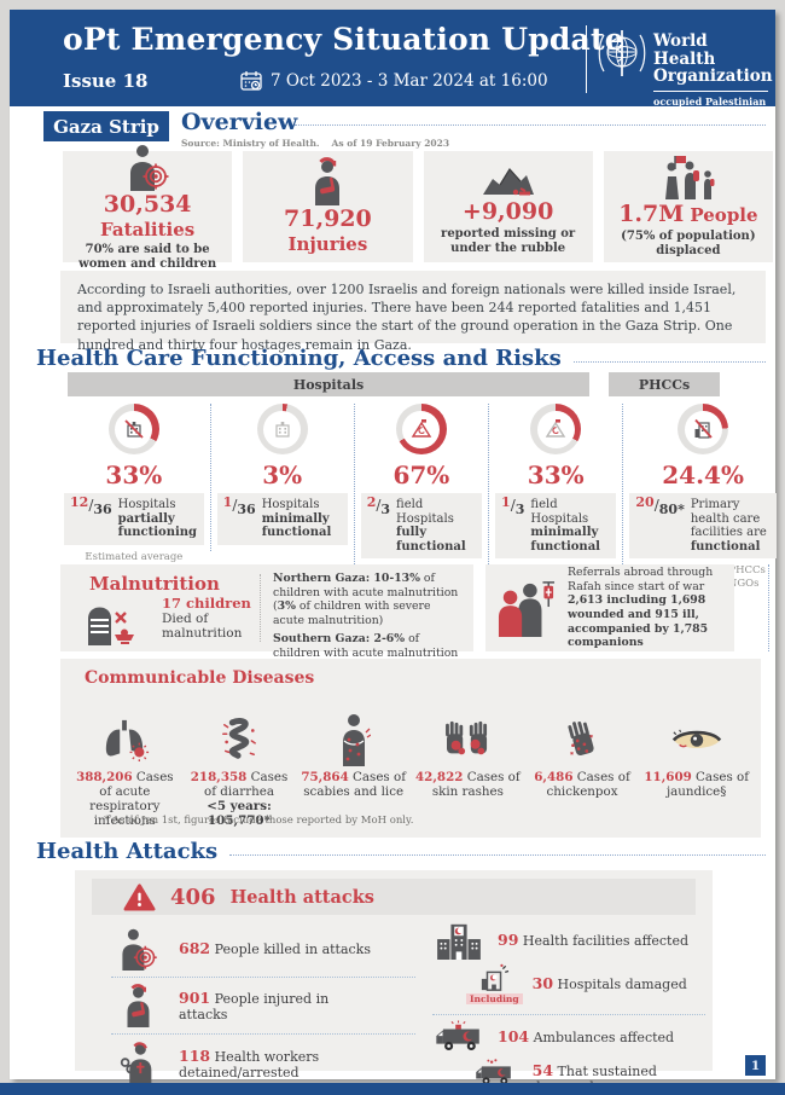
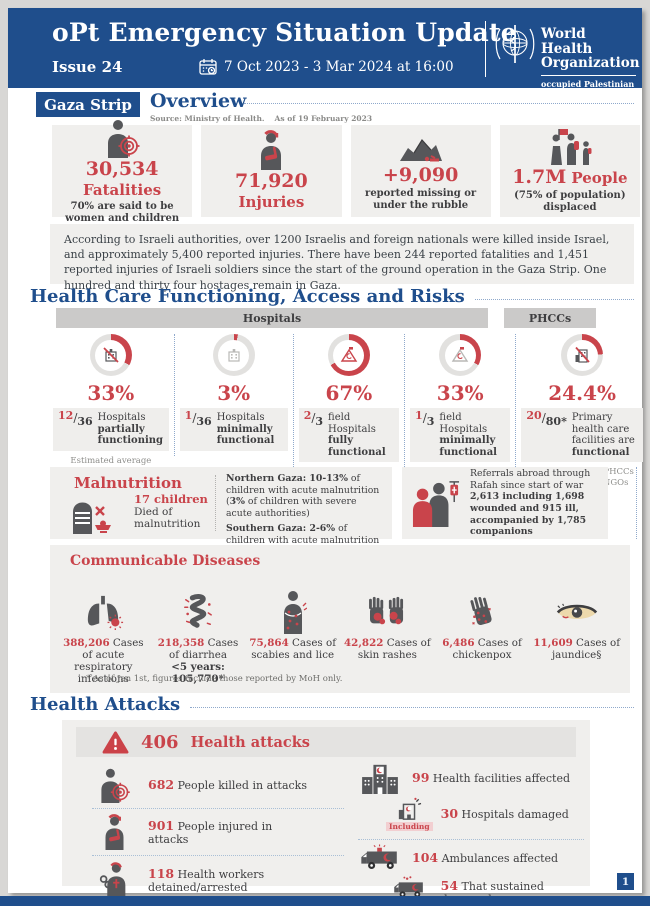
  oPt Emergency Situation Updat
- Issue 18
+ Issue 24
  7 Oct 2023 - 3 Mar 2024 at 16:00
  World Health
  Organization
  Gaza Strip
  Overview
  Source: Ministry of Health. As of 19 February 2023
  30,534 Fatalities
  70% are said to be women and children
  71,920 Injuries
  +9,090
  reported missing or under the rubble
  1.7M People
  (75% of population) displaced
  According to Israeli authorities, over 1200 Israelis and foreign nationals were killed inside Israel, and approximately 5,400 reported injuries. There have been 244 reported fatalities and 1,451 reported injuries of Israeli soldiers since the start of the ground operation in the Gaza Strip. One hundred and thirty four hostages remain in Gaza.
  Health Care Functioning, Access and Risks
  Hospitals
  PHCCs
  33%
  12/36
  Hospitals partially functioning
  Estimated average
  3%
  1/36
  Hospitals minimally functional
  67%
  2/3
  field Hospitals fully functional
  33%
  1/3
  field Hospitals minimally functional
  24.4%
  20/80*
  Primary health care facilities are functional
  Malnutrition
  17 children
  Died of malnutrition
- Northern Gaza: 10-13% of children with acute malnutrition (3% of children with severe acute malnutrition)
+ Northern Gaza: 10-13% of children with acute malnutrition (3% of children with severe acute authorities)
  Southern Gaza: 2-6% of children with acute malnutrition
  Referrals abroad through Rafah since start of war 2,613 including 1,698 wounded and 915 ill, accompanied by 1,785 companions
  Communicable Diseases
  388,206 Cases of acute respiratory infections
  218,358 Cases of diarrhea
  <5 years: 105,770*
  75,864 Cases of scabies and lice
  42,822 Cases of skin rashes
  6,486 Cases of chickenpox
  11,609 Cases of jaundice§
  * As of Jan 1st, figures include those reported by MoH only.
  Health Attacks
  406
  Health attacks
  682 People killed in attacks
  901 People injured in attacks
  118 Health workers detained/arrested
  99 Health facilities affected
  Including
  30 Hospitals damaged
  104 Ambulances affected
  1
